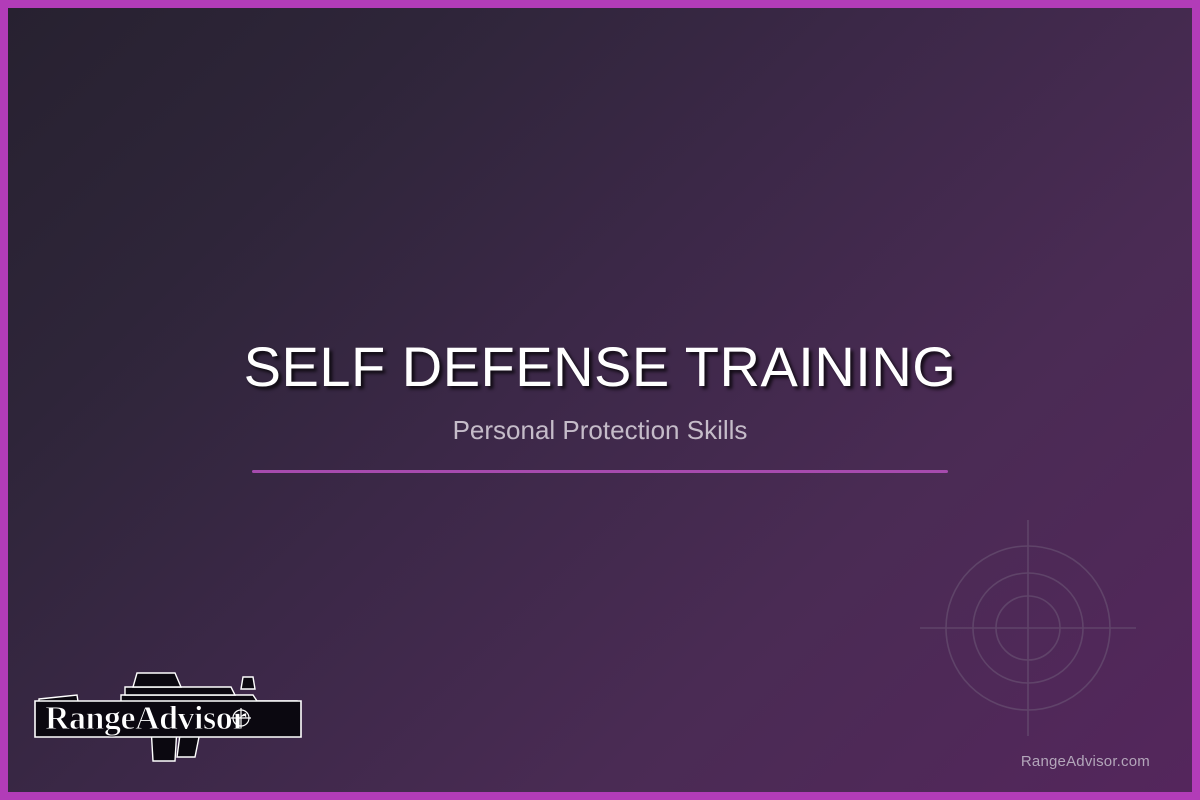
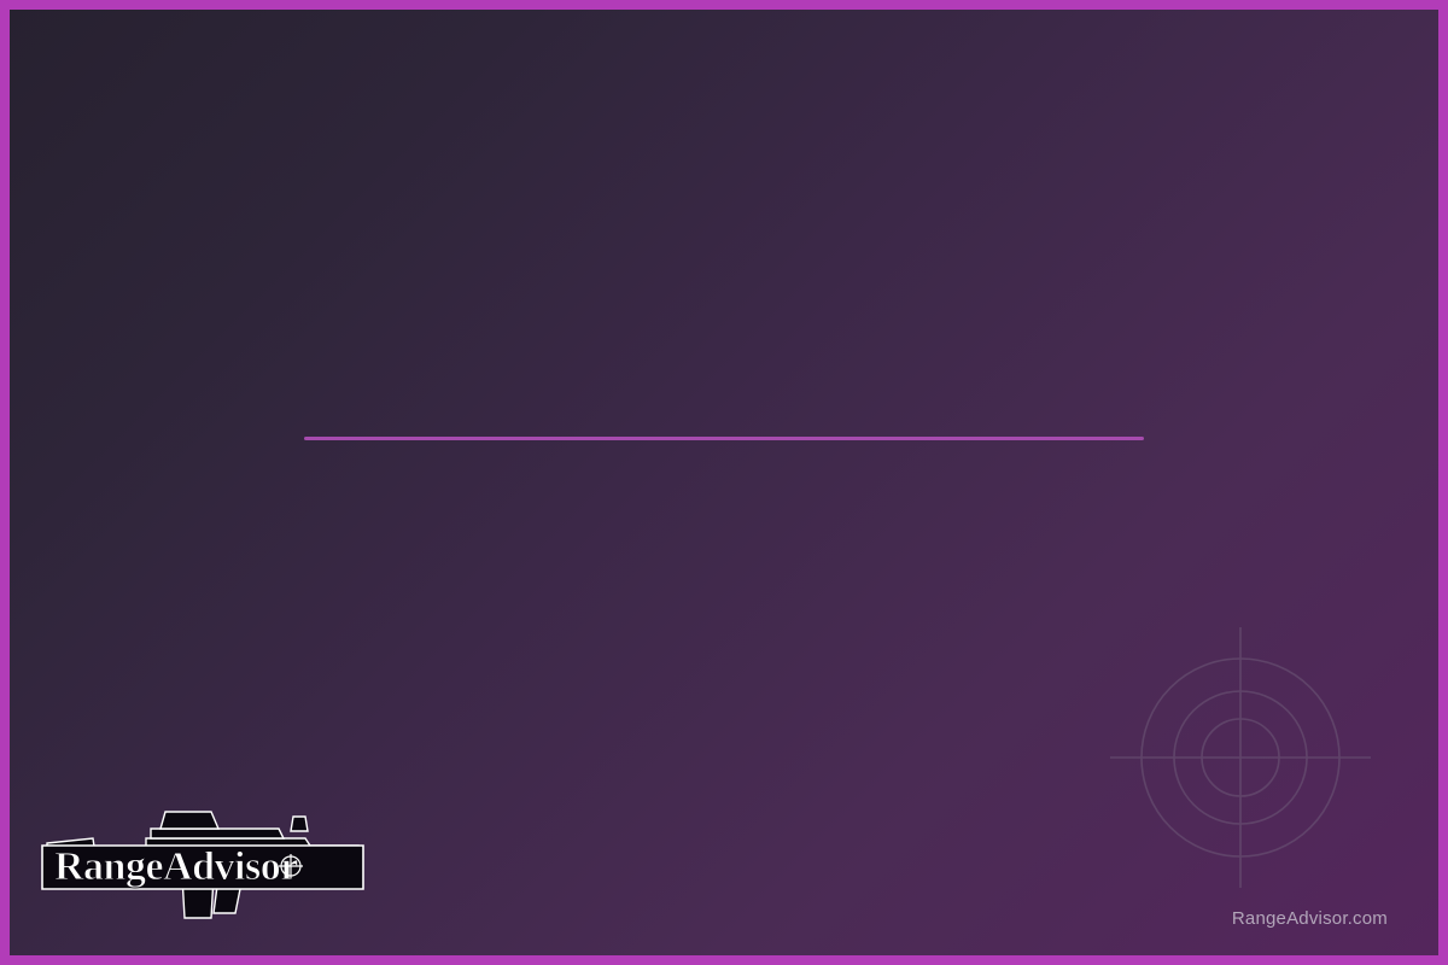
- SELF DEFENSE TRAINING
- Personal Protection Skills
  RangeAdviso
  RangeAdvisor.com
